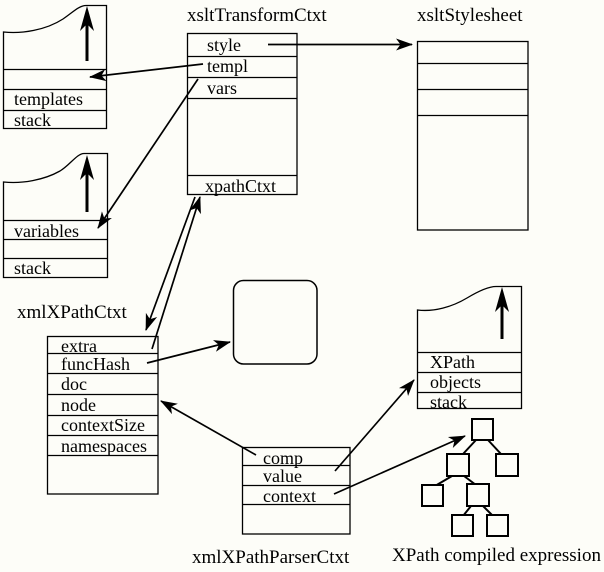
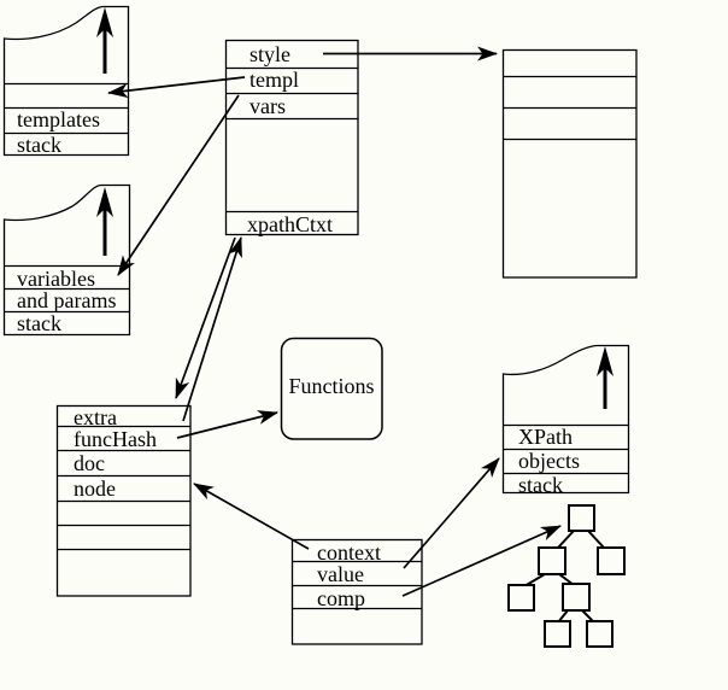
- xsltTransformCtxt
- xsltStylesheet
- xmlXPathCtxt
- xmlXPathParserCtxt
- XPath compiled expression
  style
  templ
  vars
  xpathCtxt
  extra
  funcHash
  doc
  node
- contextSize
- namespaces
- comp
+ context
  value
- context
+ comp
  templates
  stack
  variables
+ and params
  stack
  XPath
  objects
  stack
+ Functions
